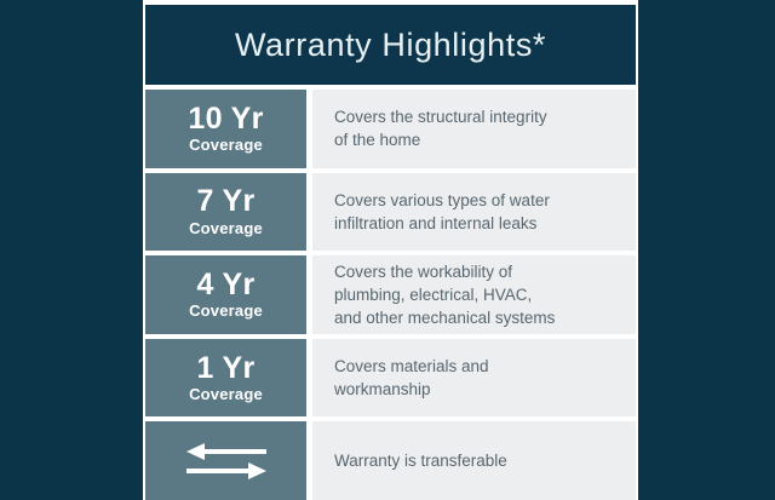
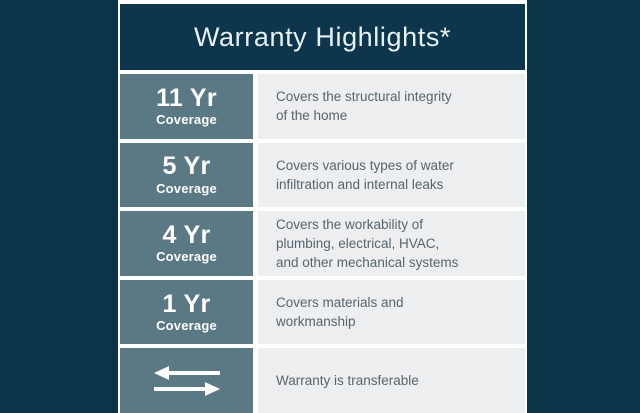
  Warranty Highlights*
- 10 Yr
+ 11 Yr
  Coverage
  Covers the structural integrity
  of the home
- 7 Yr
+ 5 Yr
  Coverage
  Covers various types of water
  infiltration and internal leaks
  4 Yr
  Coverage
  Covers the workability of
  plumbing, electrical, HVAC,
  and other mechanical systems
  1 Yr
  Coverage
  Covers materials and
  workmanship
  Warranty is transferable
